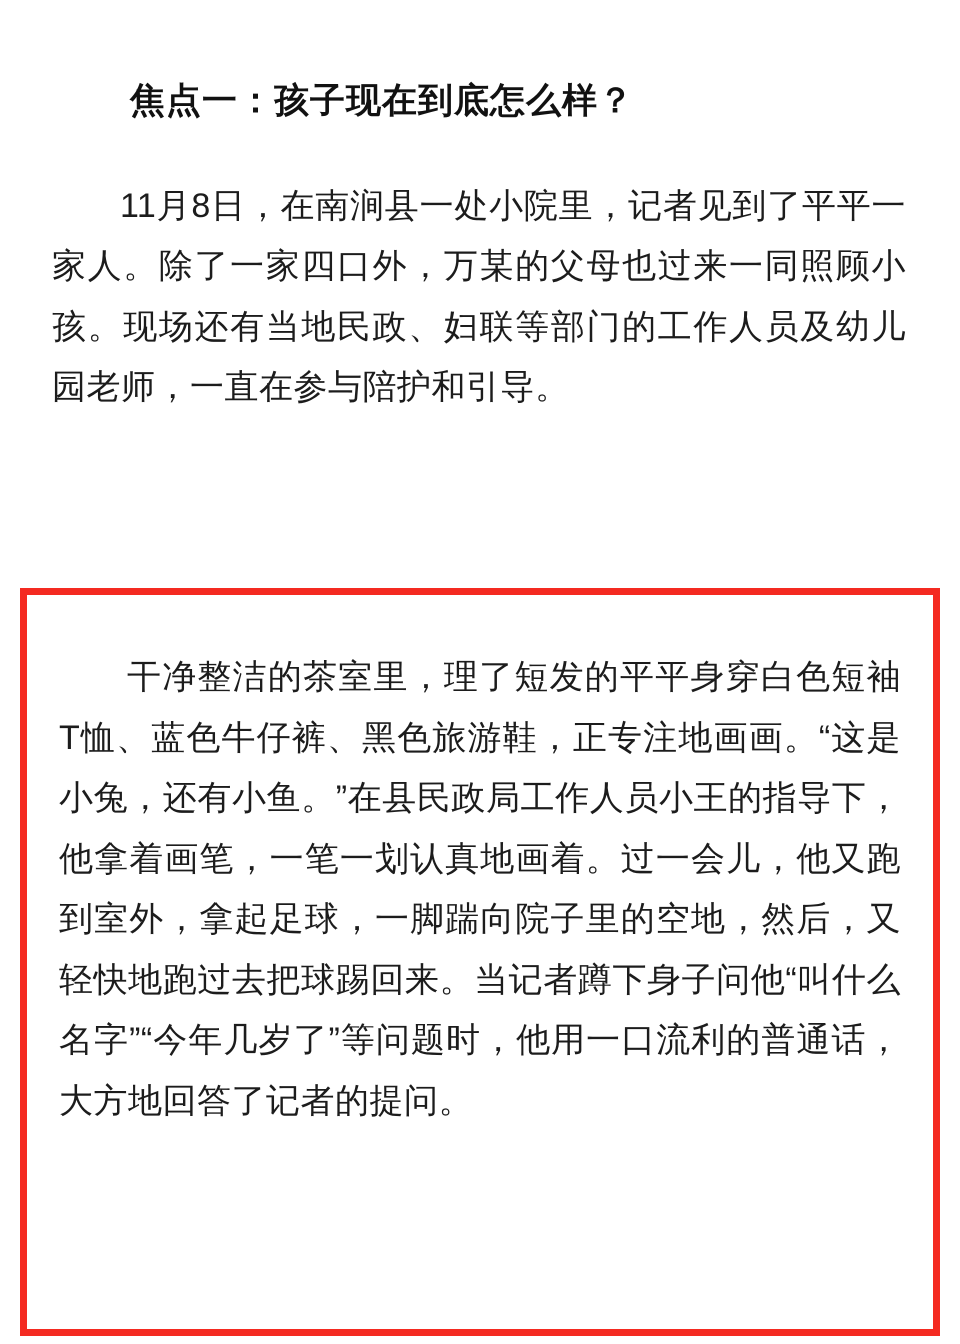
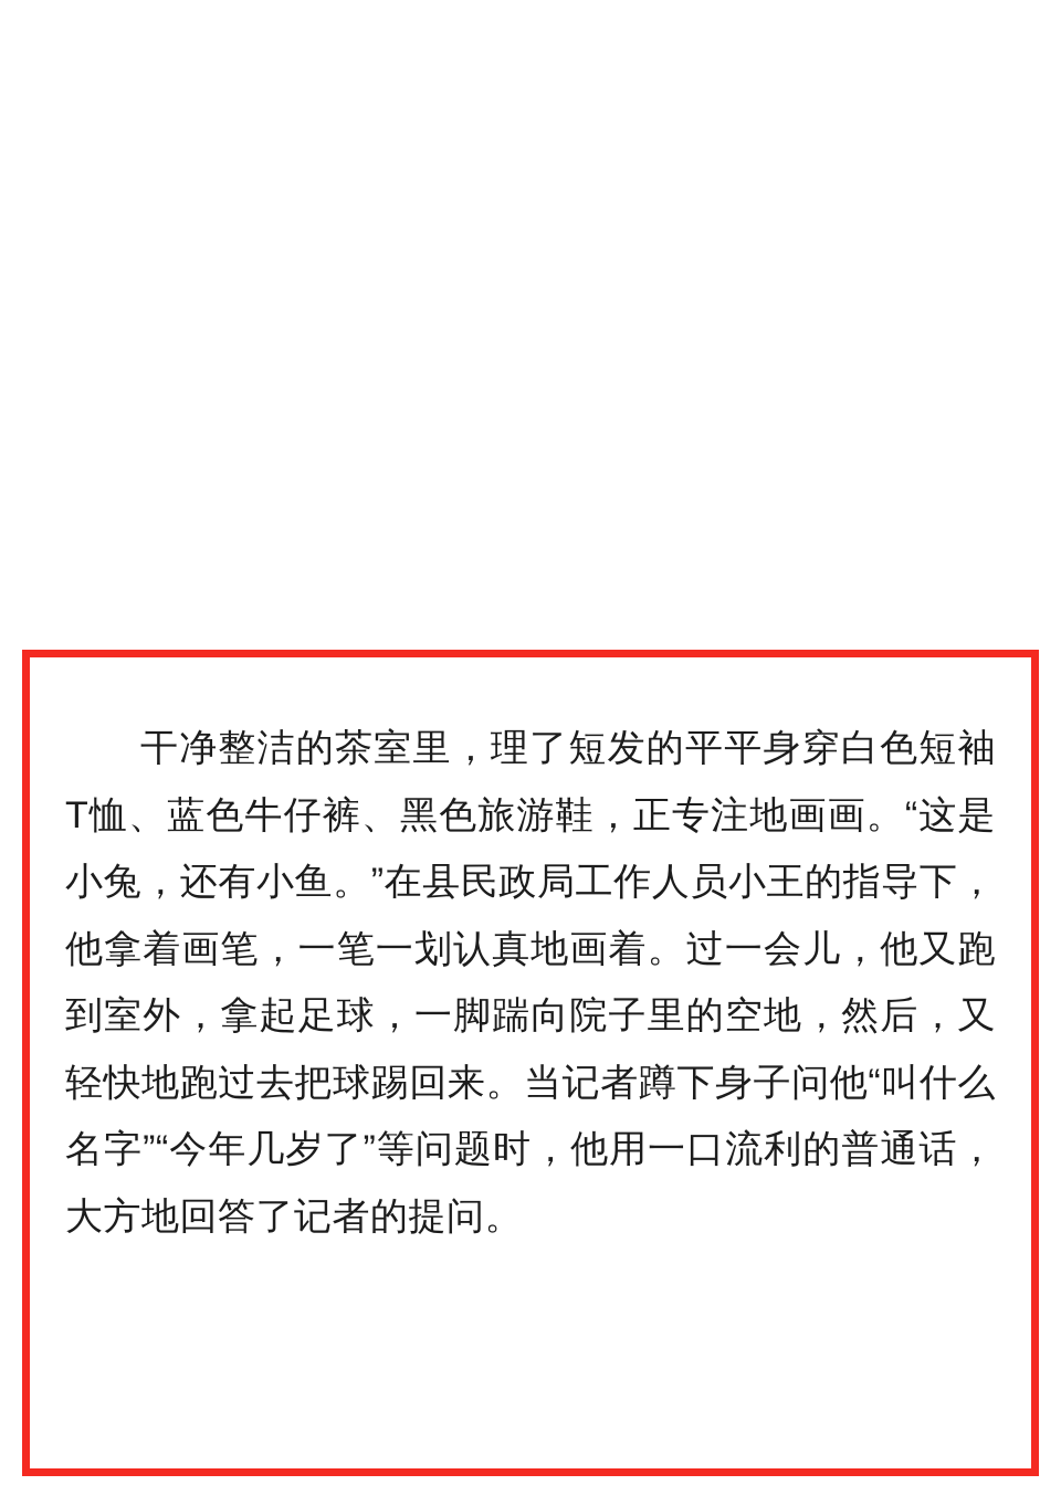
- 焦点一：孩子现在到底怎么样？
- 11月8日，在南涧县一处小院里，记者见到了平平一家人。除了一家四口外，万某的父母也过来一同照顾小孩。现场还有当地民政、妇联等部门的工作人员及幼儿园老师，一直在参与陪护和引导。
  干净整洁的茶室里，理了短发的平平身穿白色短袖T恤、蓝色牛仔裤、黑色旅游鞋，正专注地画画。“这是小兔，还有小鱼。”在县民政局工作人员小王的指导下，他拿着画笔，一笔一划认真地画着。过一会儿，他又跑到室外，拿起足球，一脚踹向院子里的空地，然后，又轻快地跑过去把球踢回来。当记者蹲下身子问他“叫什么名字”“今年几岁了”等问题时，他用一口流利的普通话，大方地回答了记者的提问。
